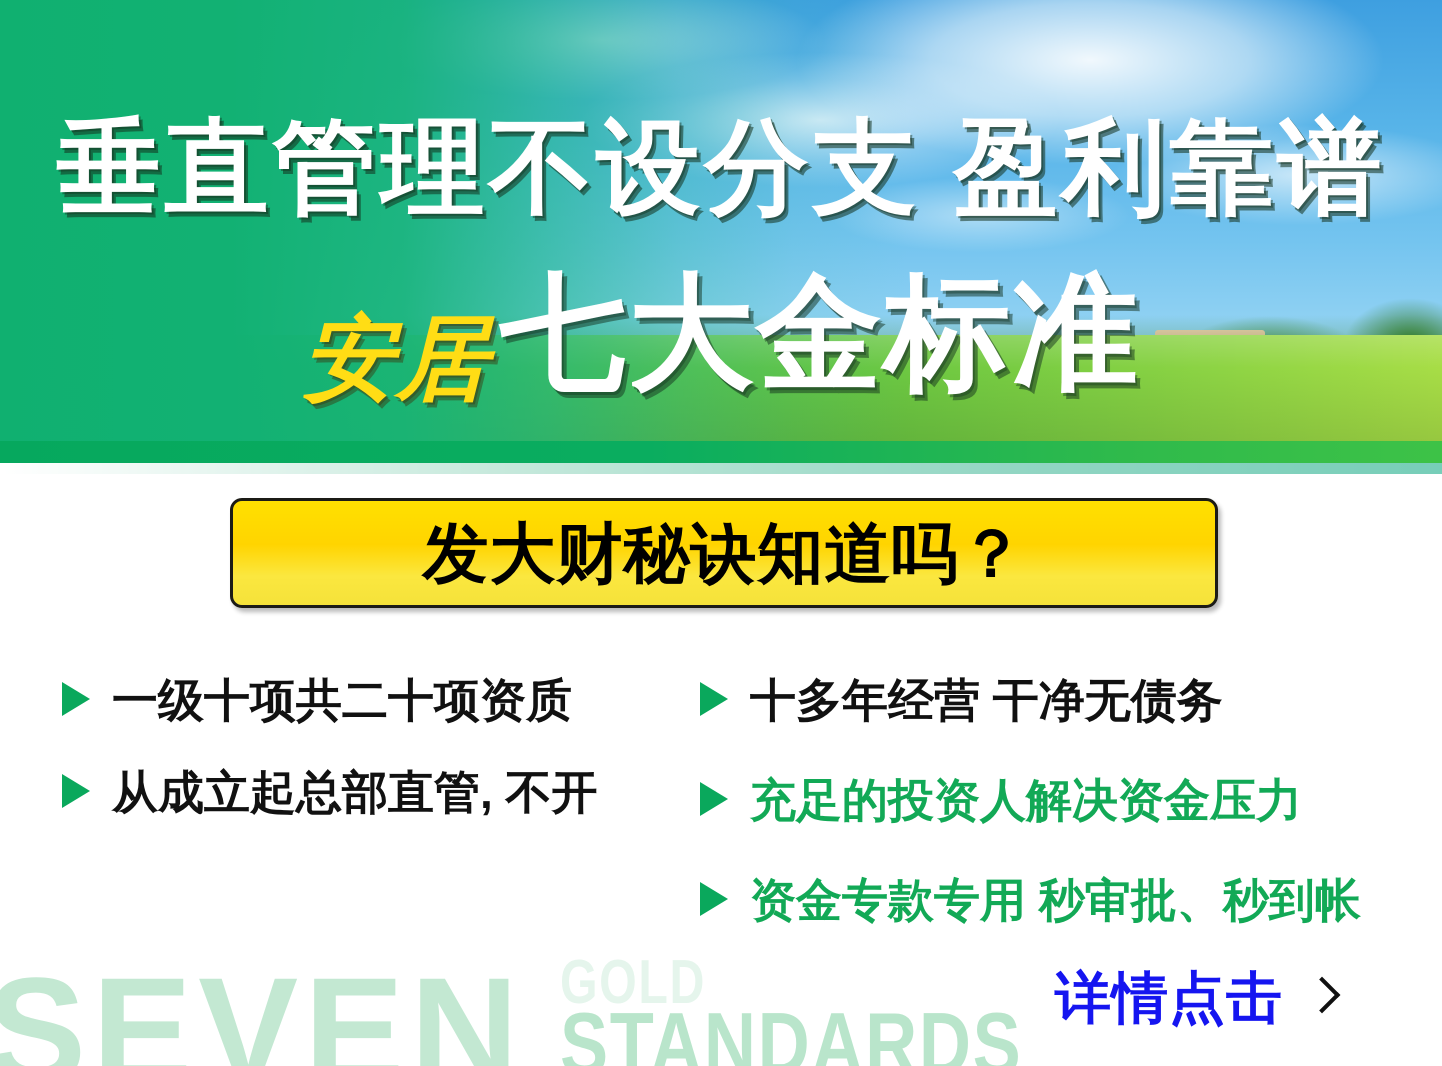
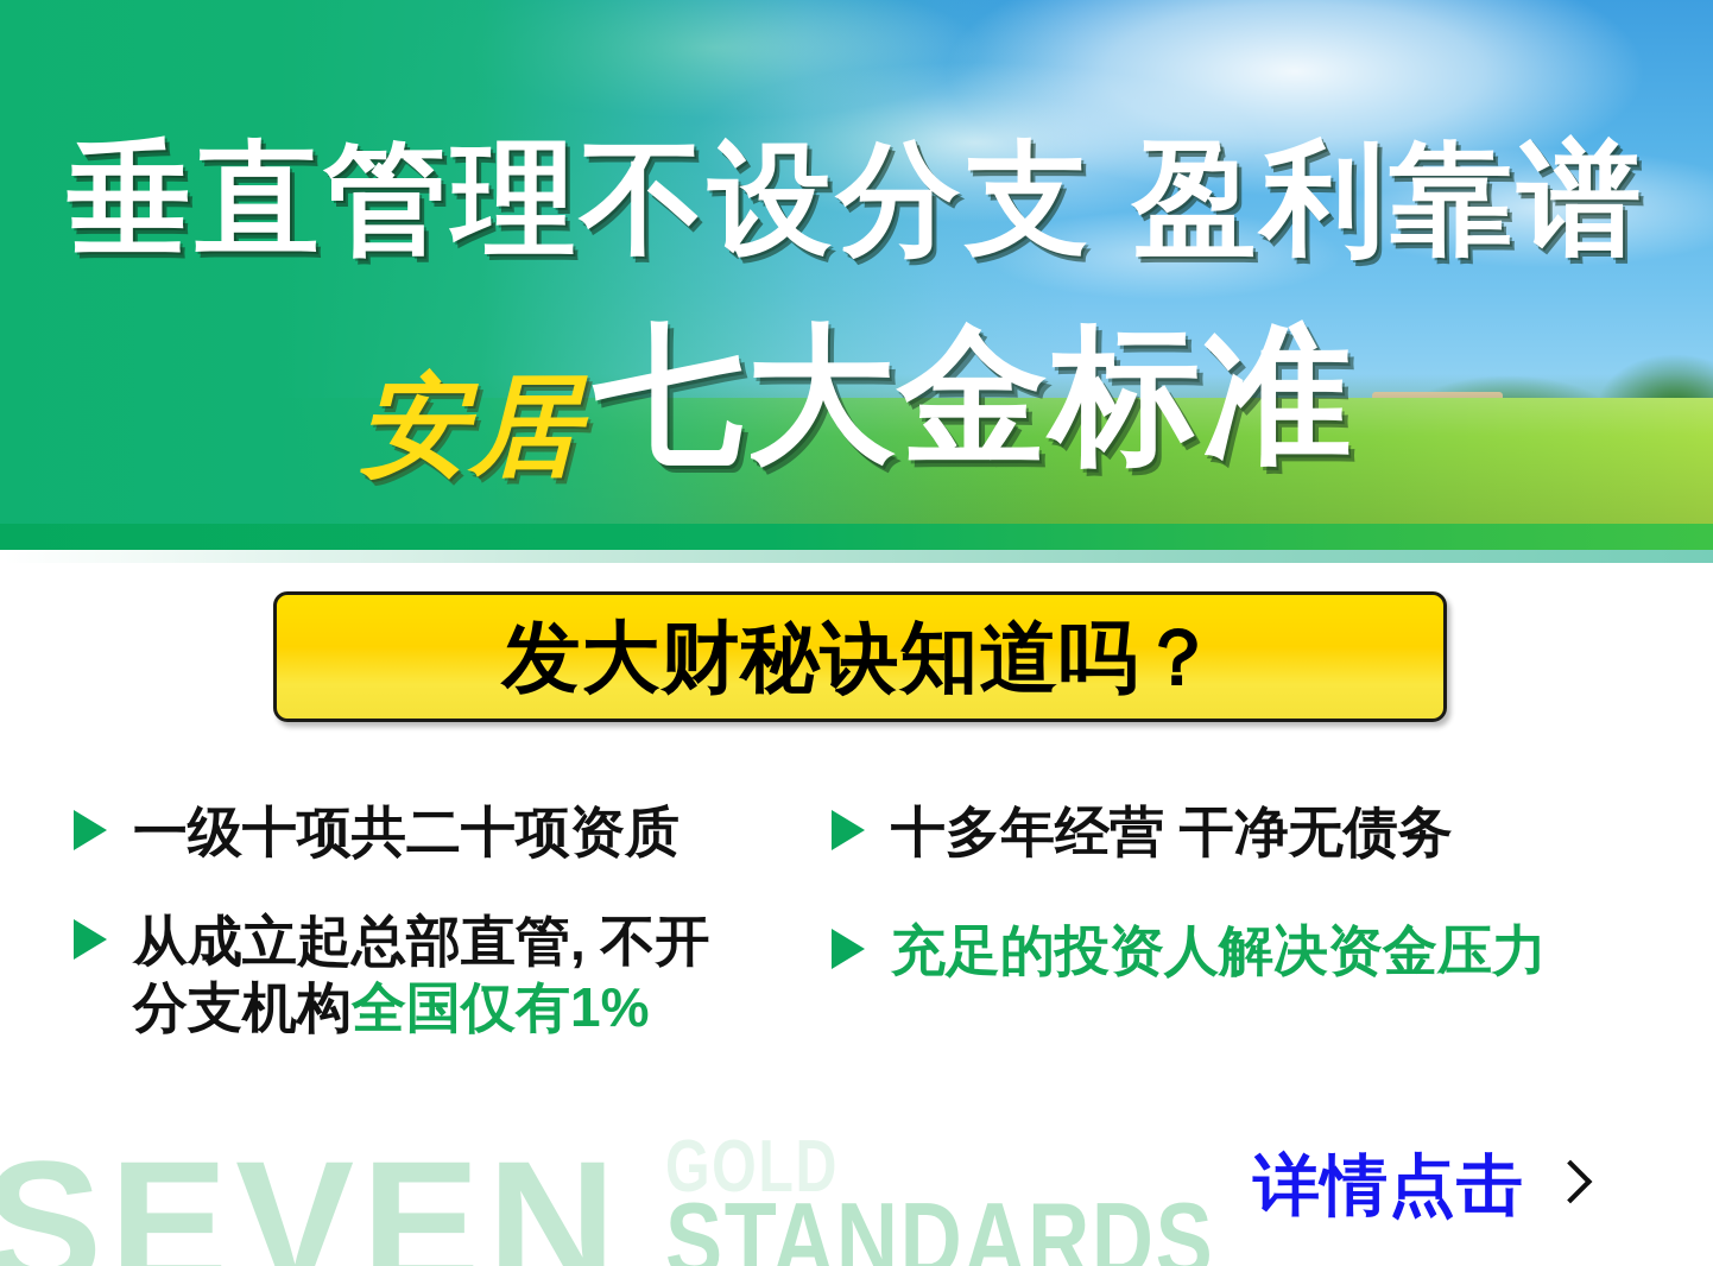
  垂直管理不设分支 盈利靠谱
  安居七大金标准
  发大财秘诀知道吗？
  一级十项共二十项资质
  从成立起总部直管, 不开
+ 分支机构全国仅有1%
  十多年经营 干净无债务
  充足的投资人解决资金压力
- 资金专款专用 秒审批、秒到帐
  SEVEN
  GOLD
  STANDARDS
  详情点击
